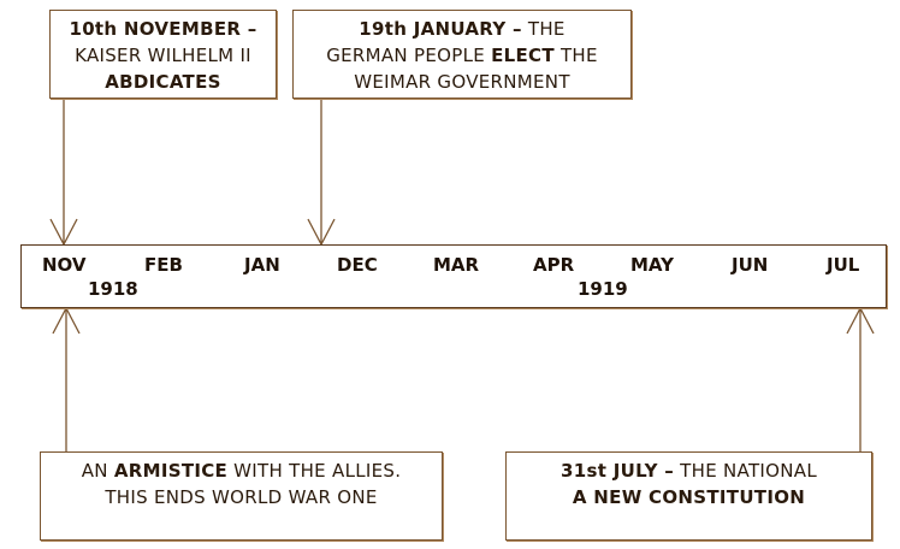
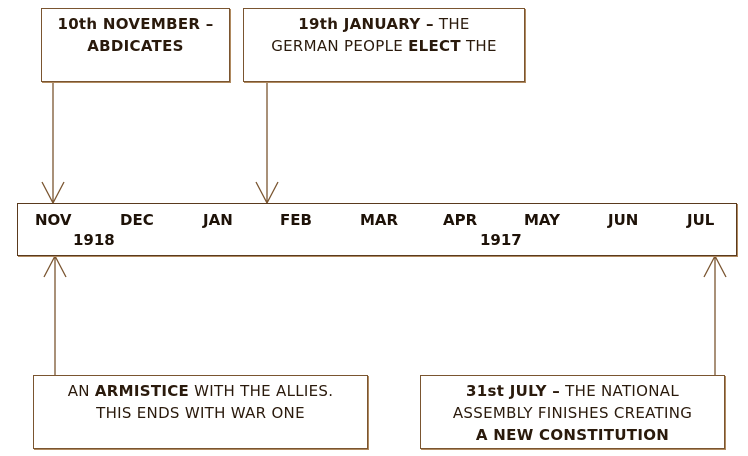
  10th NOVEMBER –
- KAISER WILHELM II
  ABDICATES
  19th JANUARY – THE
  GERMAN PEOPLE ELECT THE
- WEIMAR GOVERNMENT
  NOV
- FEB
+ DEC
  JAN
- DEC
+ FEB
  MAR
  APR
  MAY
  JUN
  JUL
  1918
- 1919
+ 1917
  AN ARMISTICE WITH THE ALLIES.
- THIS ENDS WORLD WAR ONE
+ THIS ENDS WITH WAR ONE
  31st JULY – THE NATIONAL
+ ASSEMBLY FINISHES CREATING
  A NEW CONSTITUTION
